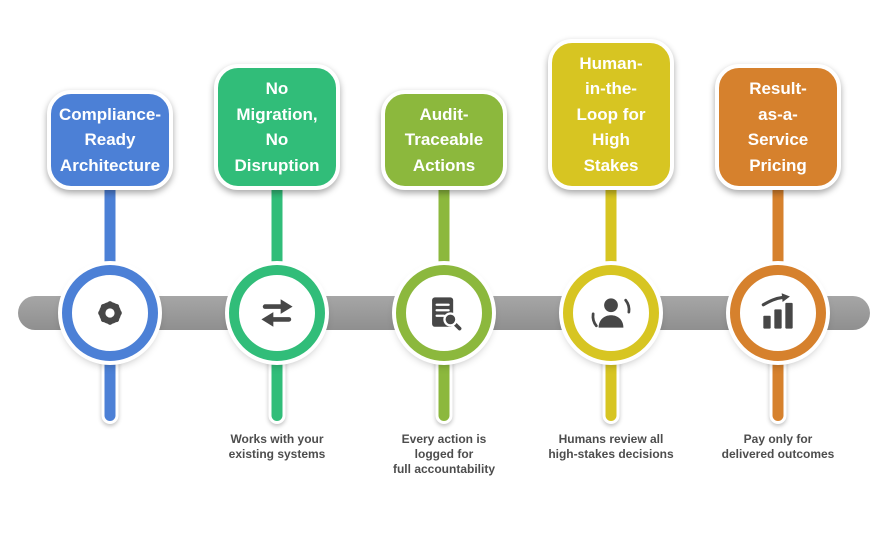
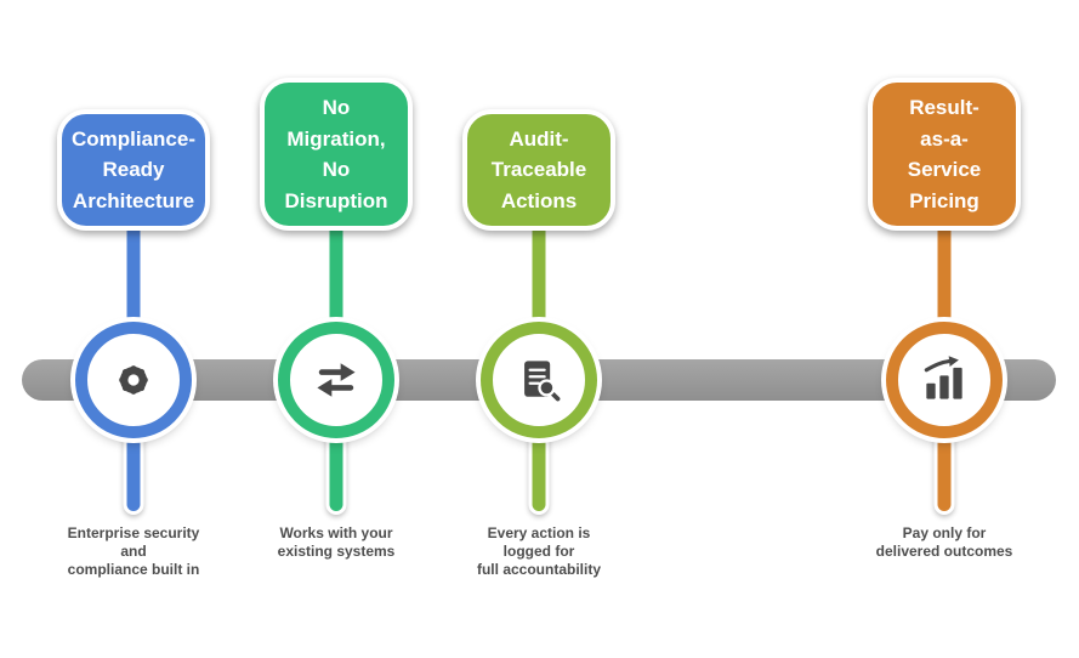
  Compliance-
  Ready
  Architecture
+ Enterprise security
+ and
+ compliance built in
  No
  Migration,
  No
  Disruption
  Works with your
  existing systems
  Audit-
  Traceable
  Actions
  Every action is
  logged for
  full accountability
- Human-
- in-the-
- Loop for
- High
- Stakes
- Humans review all
- high-stakes decisions
  Result-
  as-a-
  Service
  Pricing
  Pay only for
  delivered outcomes
